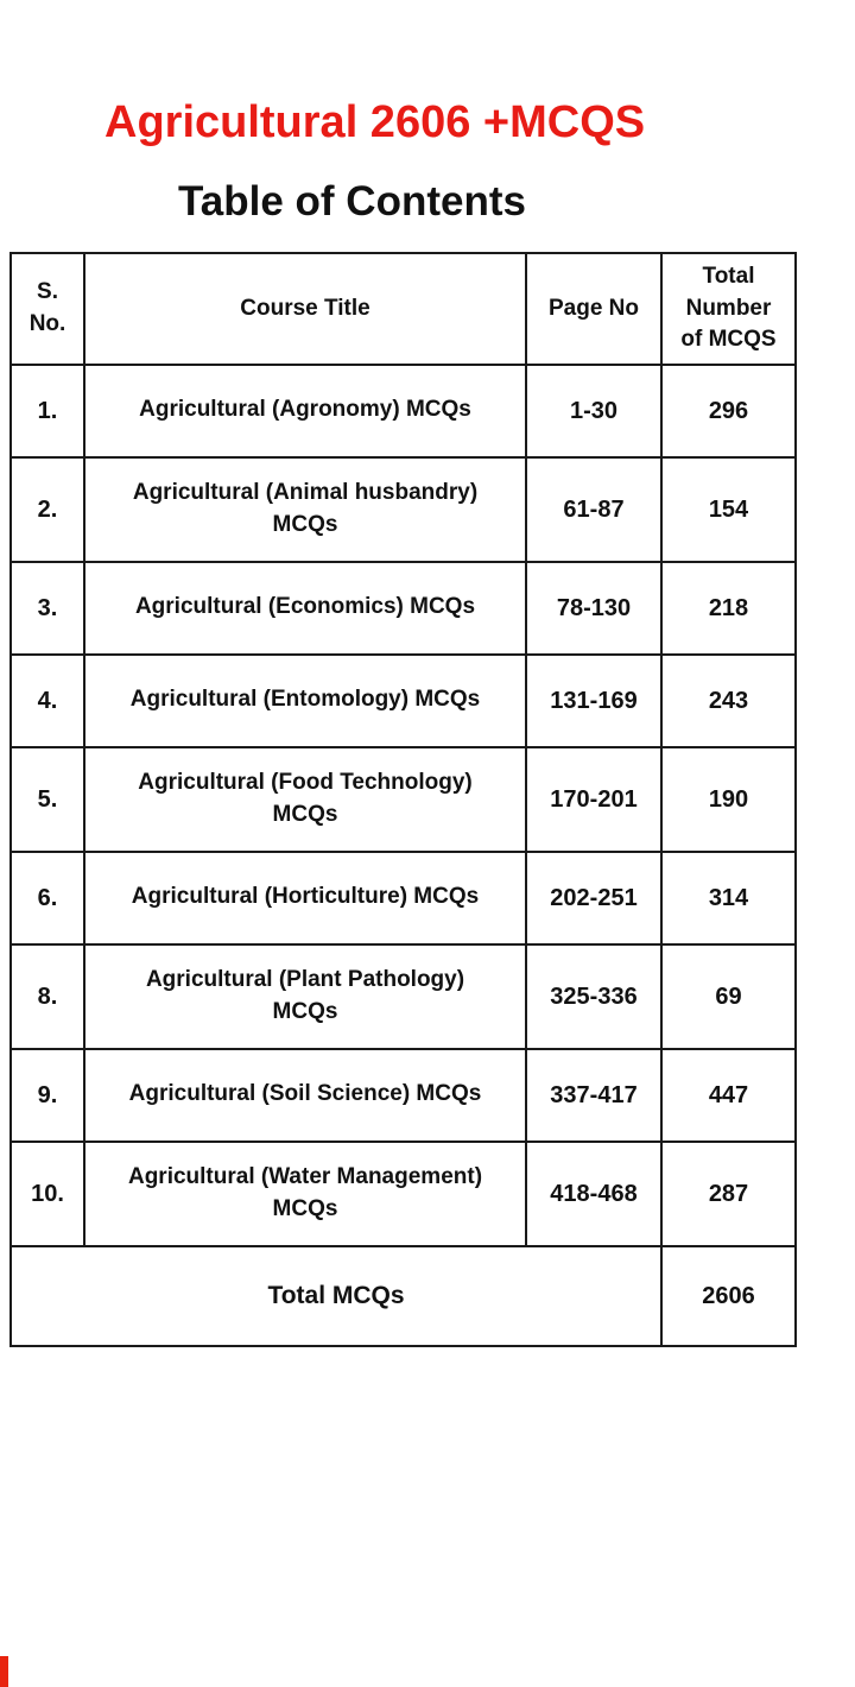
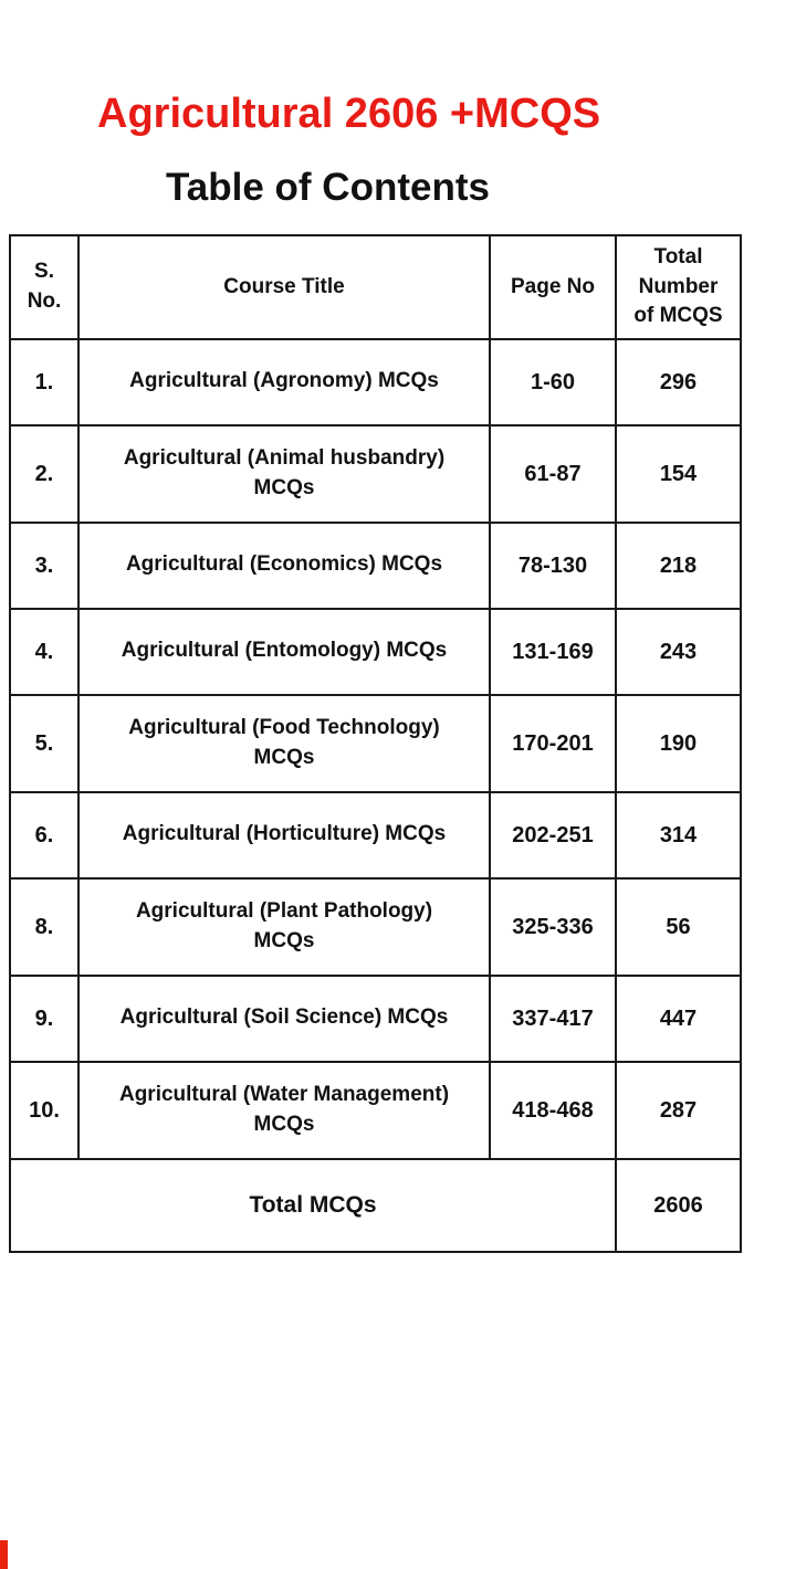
  Agricultural 2606 +MCQS
  Table of Contents
  S. No.	Course Title	Page No	Total Number of MCQS
- 1.	Agricultural (Agronomy) MCQs	1-30	296
+ 1.	Agricultural (Agronomy) MCQs	1-60	296
  2.	Agricultural (Animal husbandry) MCQs	61-87	154
  3.	Agricultural (Economics) MCQs	78-130	218
  4.	Agricultural (Entomology) MCQs	131-169	243
  5.	Agricultural (Food Technology) MCQs	170-201	190
  6.	Agricultural (Horticulture) MCQs	202-251	314
- 8.	Agricultural (Plant Pathology) MCQs	325-336	69
+ 8.	Agricultural (Plant Pathology) MCQs	325-336	56
  9.	Agricultural (Soil Science) MCQs	337-417	447
  10.	Agricultural (Water Management) MCQs	418-468	287
  Total MCQs	2606
